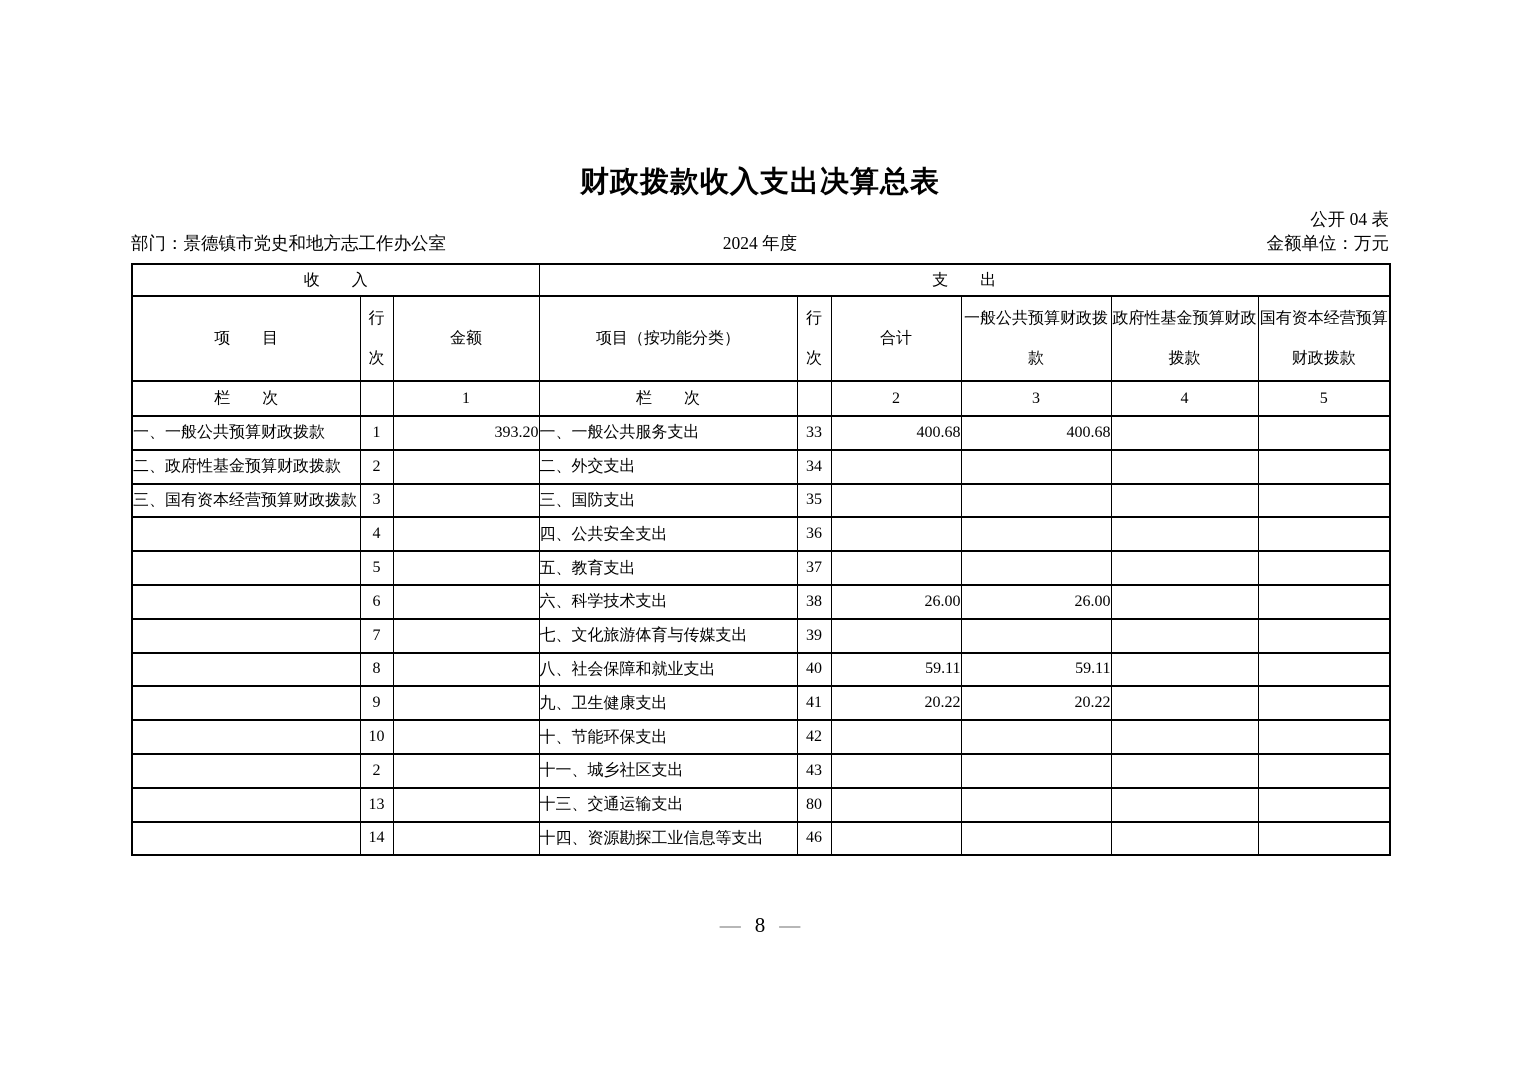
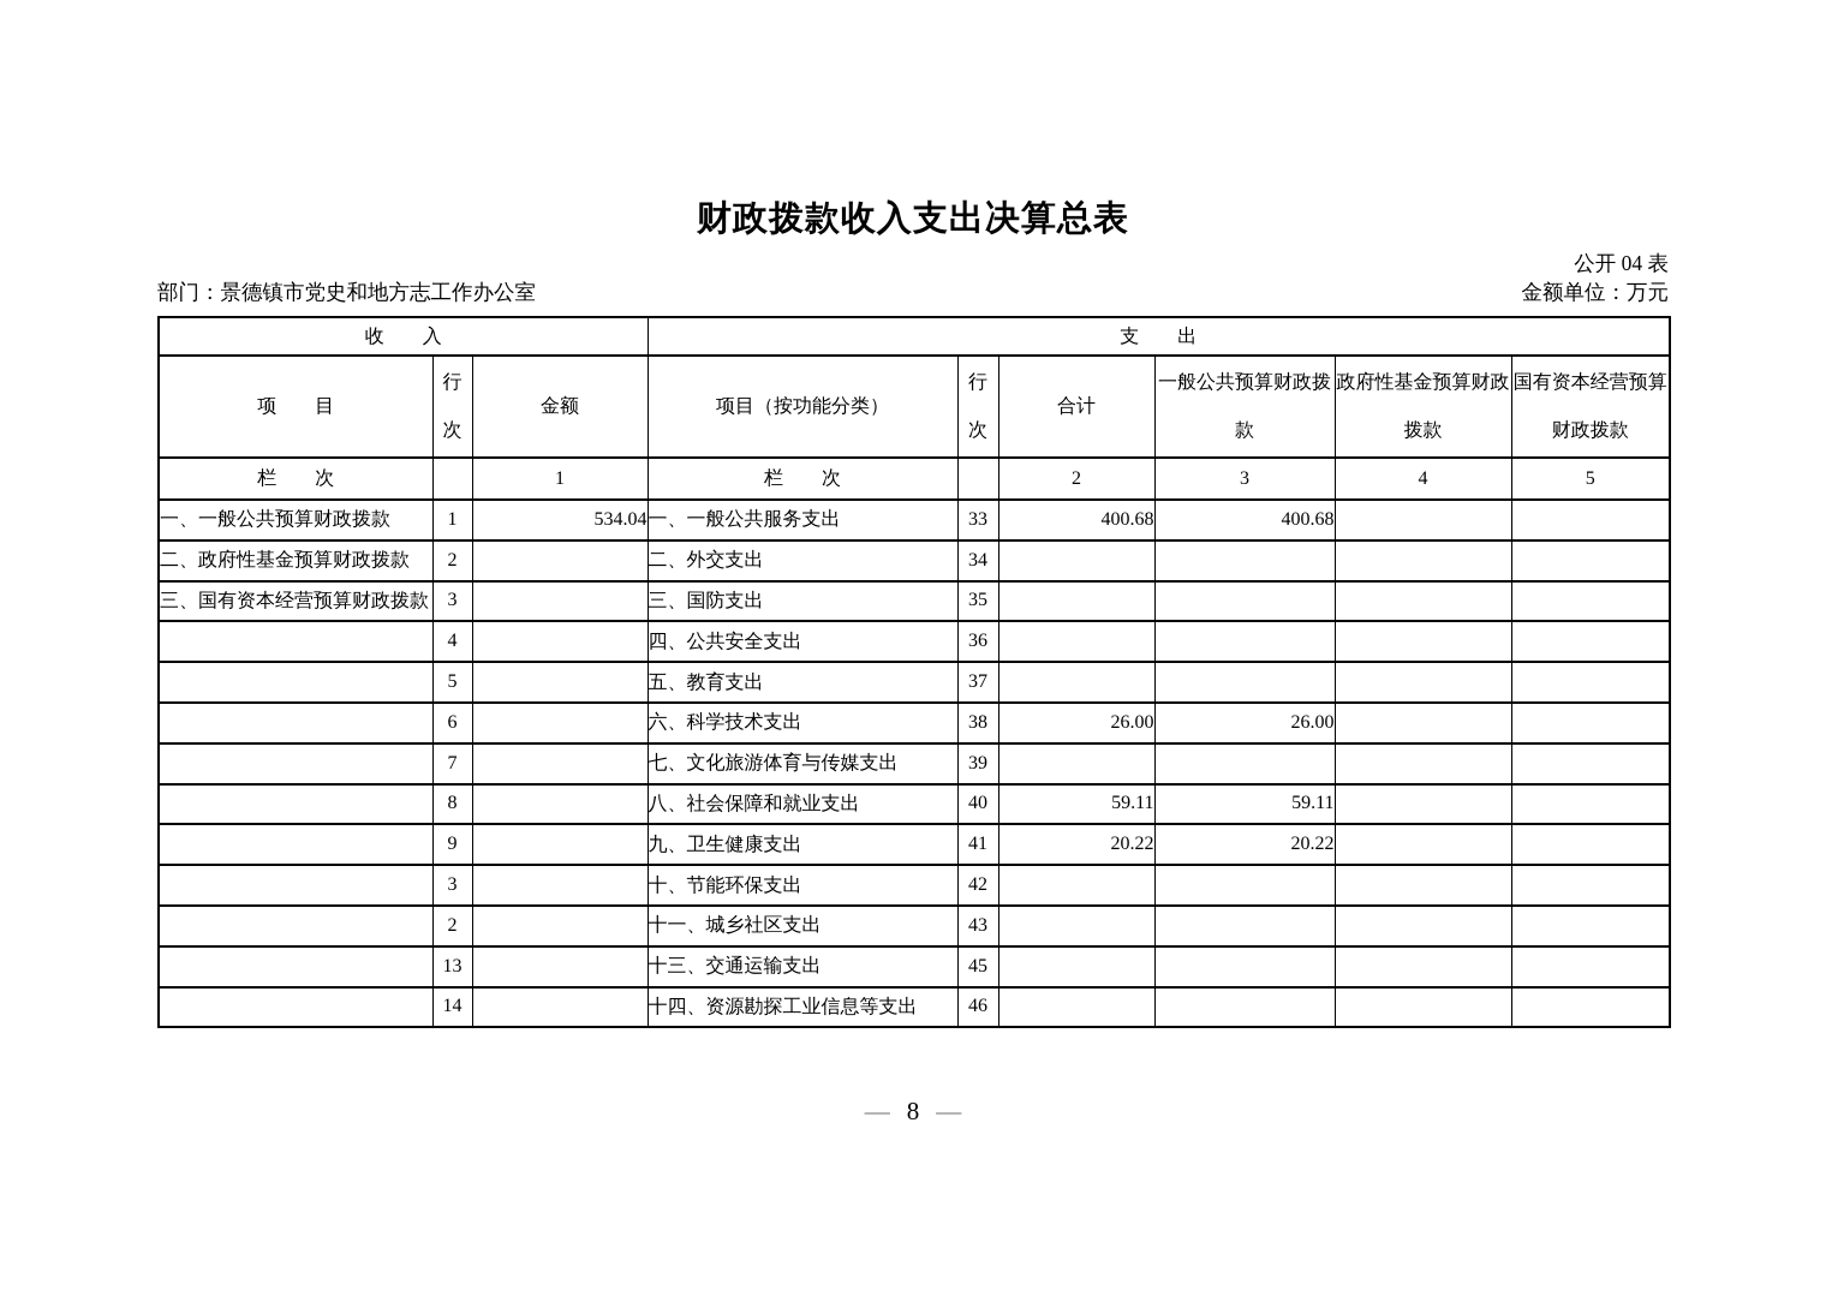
  财政拨款收入支出决算总表
  公开 04 表
  部门：景德镇市党史和地方志工作办公室
- 2024 年度
  金额单位：万元
  收 入	支 出
  项 目	行 次	金额	项目（按功能分类）	行 次	合计	一般公共预算财政拨款	政府性基金预算财政拨款	国有资本经营预算财政拨款
  栏 次		1	栏 次		2	3	4	5
- 一、一般公共预算财政拨款	1	393.20	一、一般公共服务支出	33	400.68	400.68
+ 一、一般公共预算财政拨款	1	534.04	一、一般公共服务支出	33	400.68	400.68
  二、政府性基金预算财政拨款	2		二、外交支出	34
  三、国有资本经营预算财政拨款	3		三、国防支出	35
  	4		四、公共安全支出	36
  	5		五、教育支出	37
  	6		六、科学技术支出	38	26.00	26.00
  	7		七、文化旅游体育与传媒支出	39
  	8		八、社会保障和就业支出	40	59.11	59.11
  	9		九、卫生健康支出	41	20.22	20.22
- 	10		十、节能环保支出	42
+ 	3		十、节能环保支出	42
  	2		十一、城乡社区支出	43
- 	13		十三、交通运输支出	80
+ 	13		十三、交通运输支出	45
  	14		十四、资源勘探工业信息等支出	46
  — 8 —
